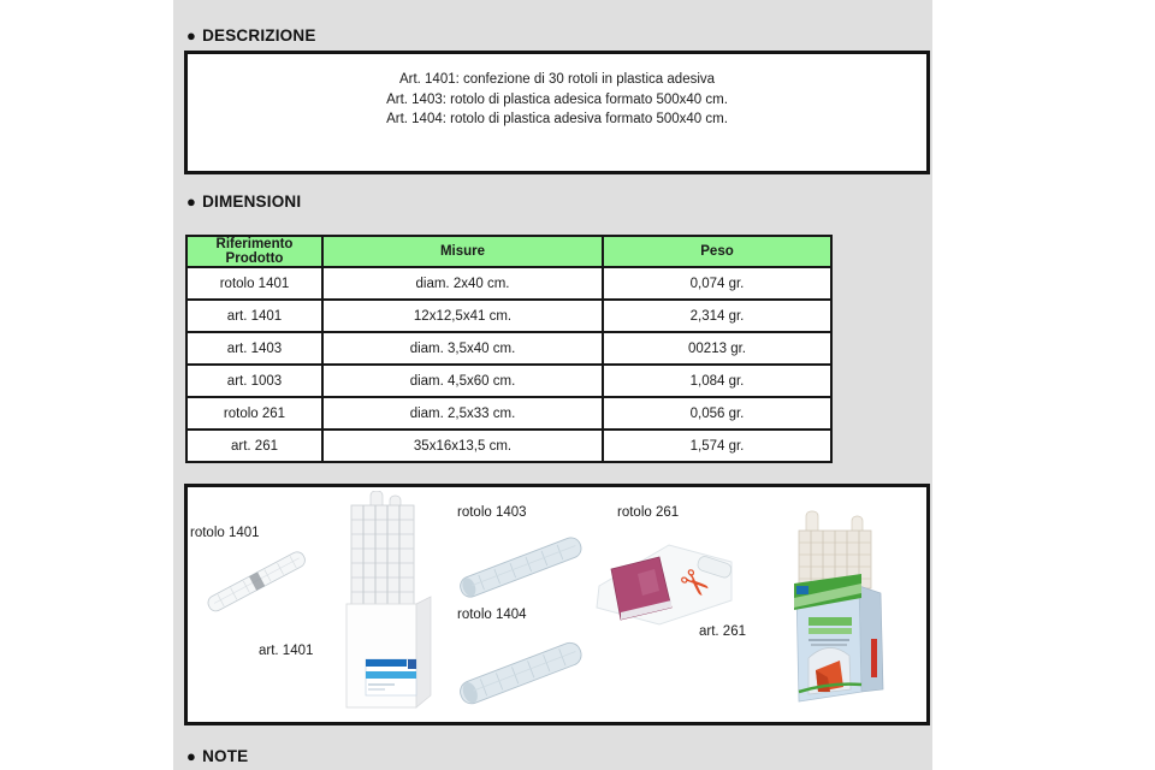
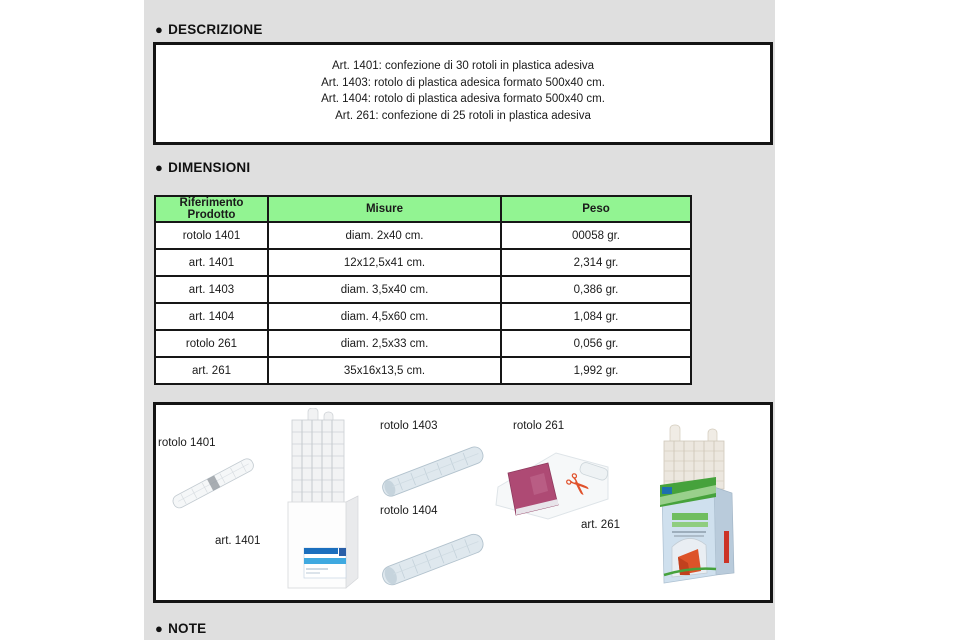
  ●
  DESCRIZIONE
  Art. 1401: confezione di 30 rotoli in plastica adesiva
  Art. 1403: rotolo di plastica adesica formato 500x40 cm.
  Art. 1404: rotolo di plastica adesiva formato 500x40 cm.
+ Art. 261: confezione di 25 rotoli in plastica adesiva
  ●
  DIMENSIONI
  Riferimento Prodotto	Misure	Peso
- rotolo 1401	diam. 2x40 cm.	0,074 gr.
+ rotolo 1401	diam. 2x40 cm.	00058 gr.
  art. 1401	12x12,5x41 cm.	2,314 gr.
- art. 1403	diam. 3,5x40 cm.	00213 gr.
+ art. 1403	diam. 3,5x40 cm.	0,386 gr.
- art. 1003	diam. 4,5x60 cm.	1,084 gr.
+ art. 1404	diam. 4,5x60 cm.	1,084 gr.
  rotolo 261	diam. 2,5x33 cm.	0,056 gr.
- art. 261	35x16x13,5 cm.	1,574 gr.
+ art. 261	35x16x13,5 cm.	1,992 gr.
  rotolo 1401
  art. 1401
  rotolo 1403
  rotolo 1404
  rotolo 261
  art. 261
  ●
  NOTE
